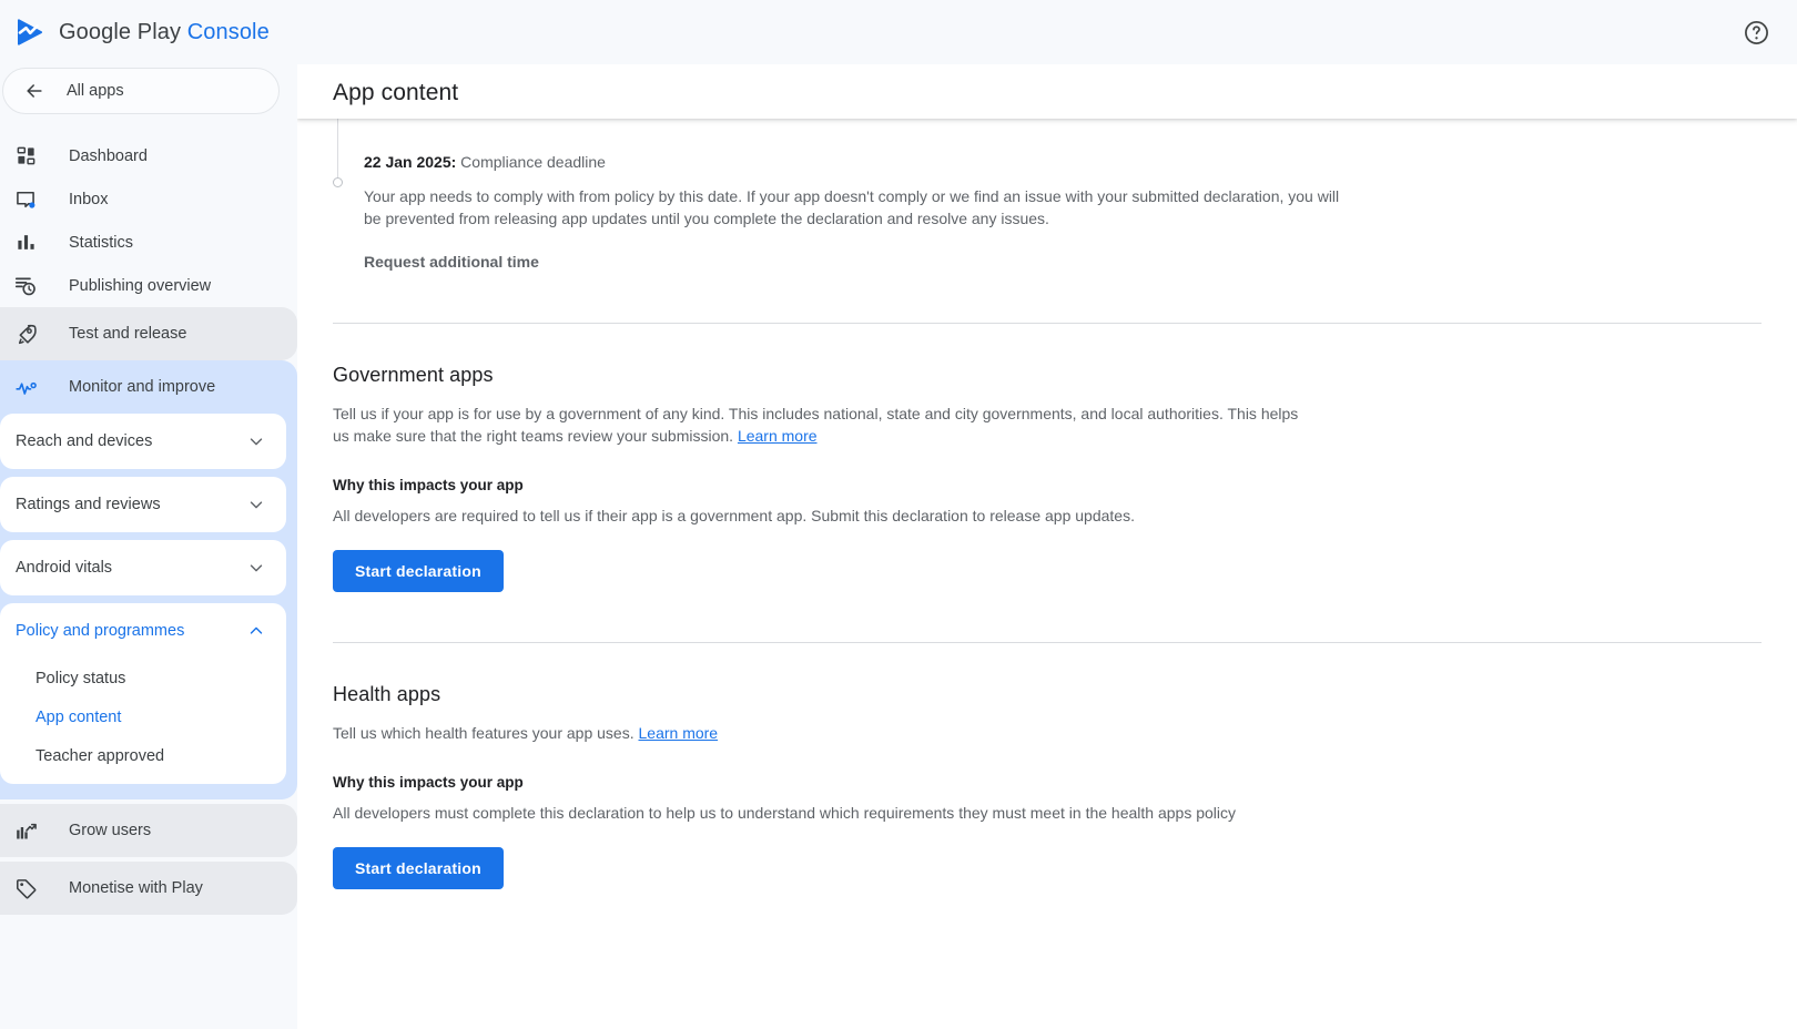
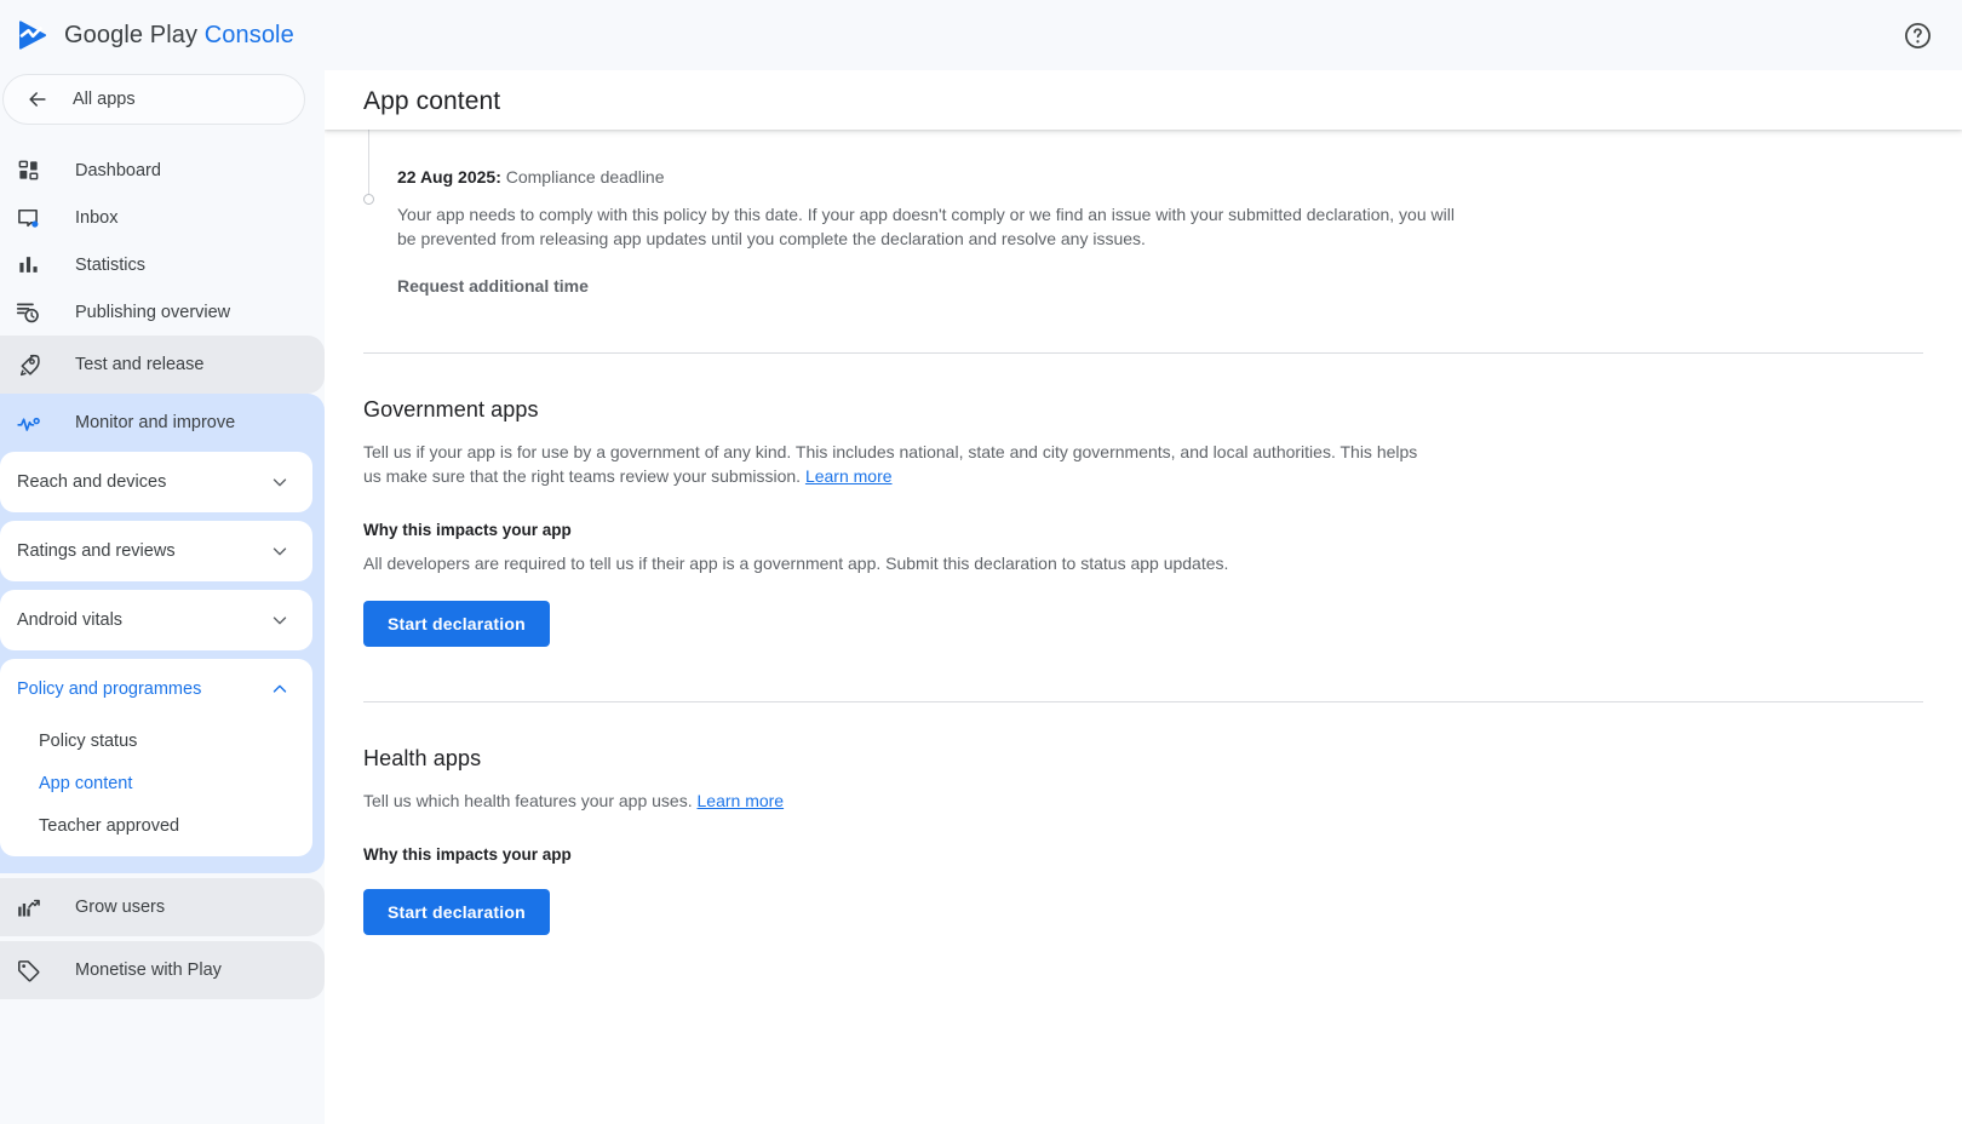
  Google Play Console
  All apps
  Dashboard
  Inbox
  Statistics
  Publishing overview
  Test and release
  Monitor and improve
  Reach and devices
  Ratings and reviews
  Android vitals
  Policy and programmes
  Policy status
  App content
  Teacher approved
  Grow users
  Monetise with Play
  App content
- 22 Jan 2025: Compliance deadline
+ 22 Aug 2025: Compliance deadline
- Your app needs to comply with from policy by this date. If your app doesn't comply or we find an issue with your submitted declaration, you will be prevented from releasing app updates until you complete the declaration and resolve any issues.
+ Your app needs to comply with this policy by this date. If your app doesn't comply or we find an issue with your submitted declaration, you will be prevented from releasing app updates until you complete the declaration and resolve any issues.
  Request additional time
  Government apps
  Tell us if your app is for use by a government of any kind. This includes national, state and city governments, and local authorities. This helps us make sure that the right teams review your submission. Learn more
  Why this impacts your app
- All developers are required to tell us if their app is a government app. Submit this declaration to release app updates.
+ All developers are required to tell us if their app is a government app. Submit this declaration to status app updates.
  Start declaration
  Health apps
  Tell us which health features your app uses. Learn more
  Why this impacts your app
- All developers must complete this declaration to help us to understand which requirements they must meet in the health apps policy
  Start declaration
